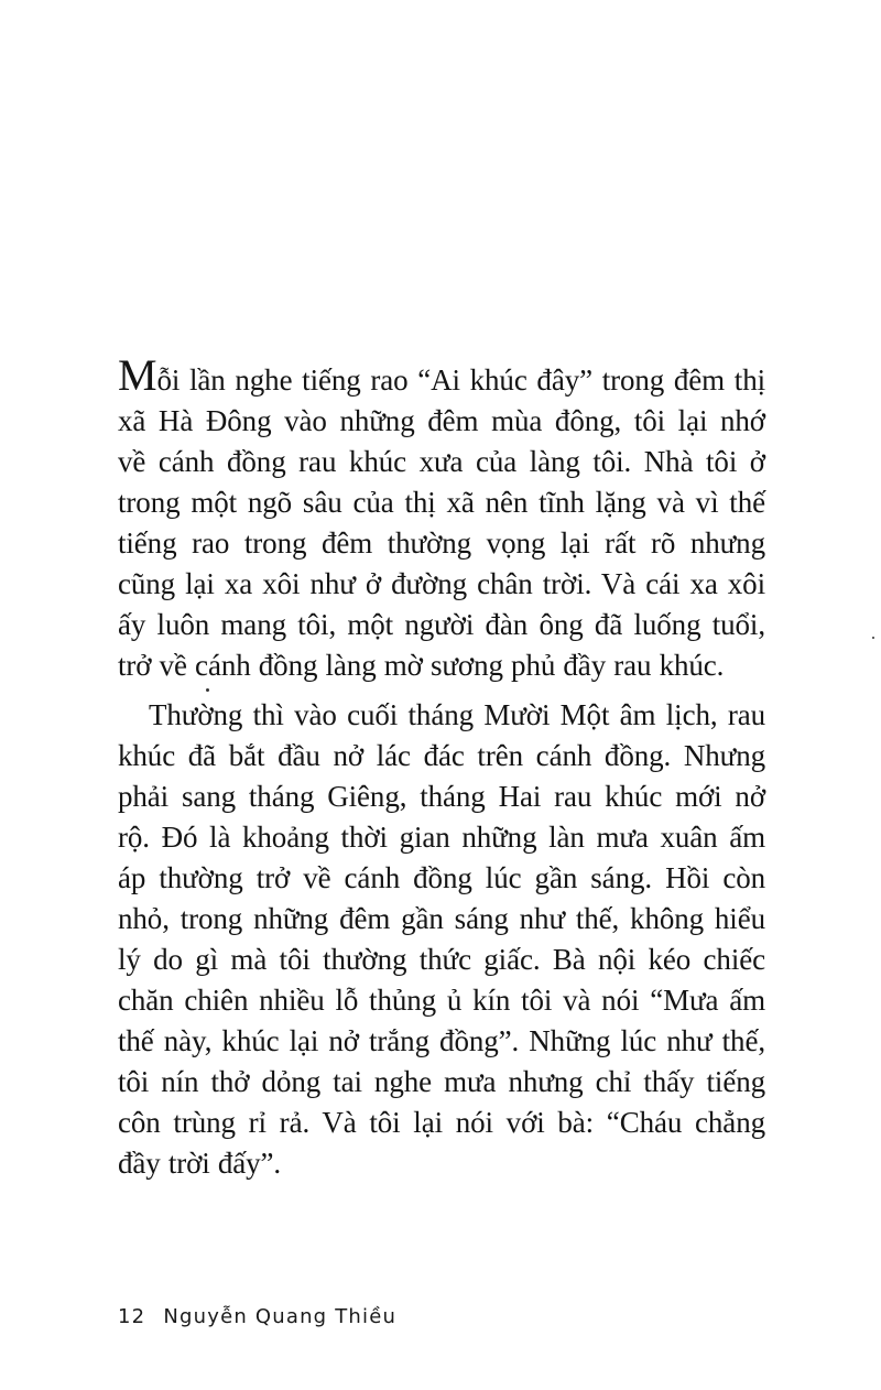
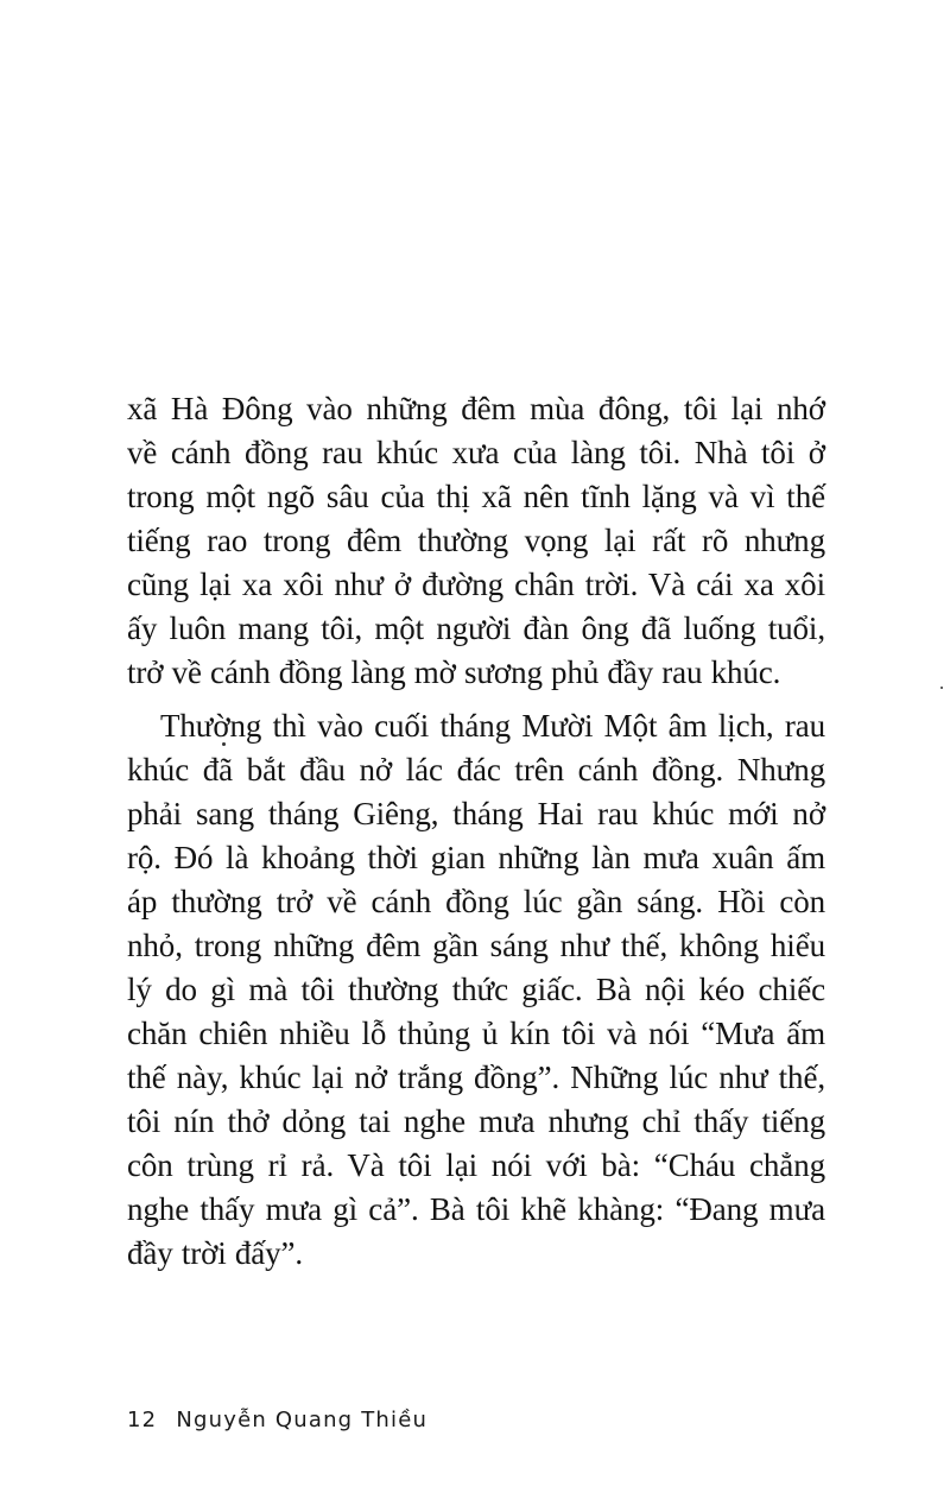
- Mỗi lần nghe tiếng rao “Ai khúc đây” trong đêm thị
  xã Hà Đông vào những đêm mùa đông, tôi lại nhớ
  về cánh đồng rau khúc xưa của làng tôi. Nhà tôi ở
  trong một ngõ sâu của thị xã nên tĩnh lặng và vì thế
  tiếng rao trong đêm thường vọng lại rất rõ nhưng
  cũng lại xa xôi như ở đường chân trời. Và cái xa xôi
  ấy luôn mang tôi, một người đàn ông đã luống tuổi,
  trở về cánh đồng làng mờ sương phủ đầy rau khúc.
  Thường thì vào cuối tháng Mười Một âm lịch, rau
  khúc đã bắt đầu nở lác đác trên cánh đồng. Nhưng
  phải sang tháng Giêng, tháng Hai rau khúc mới nở
  rộ. Đó là khoảng thời gian những làn mưa xuân ấm
  áp thường trở về cánh đồng lúc gần sáng. Hồi còn
  nhỏ, trong những đêm gần sáng như thế, không hiểu
  lý do gì mà tôi thường thức giấc. Bà nội kéo chiếc
  chăn chiên nhiều lỗ thủng ủ kín tôi và nói “Mưa ấm
  thế này, khúc lại nở trắng đồng”. Những lúc như thế,
  tôi nín thở dỏng tai nghe mưa nhưng chỉ thấy tiếng
  côn trùng rỉ rả. Và tôi lại nói với bà: “Cháu chẳng
+ nghe thấy mưa gì cả”. Bà tôi khẽ khàng: “Đang mưa
  đầy trời đấy”.
  12 Nguyễn Quang Thiều
